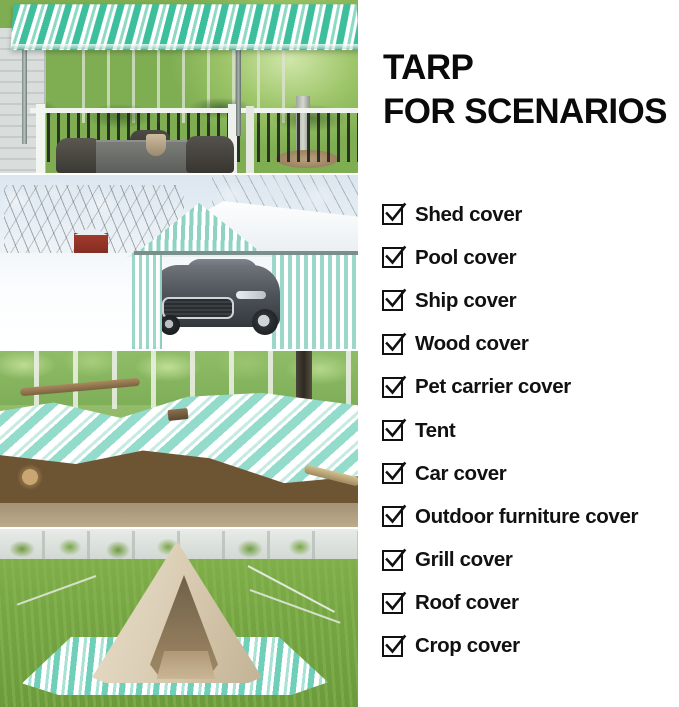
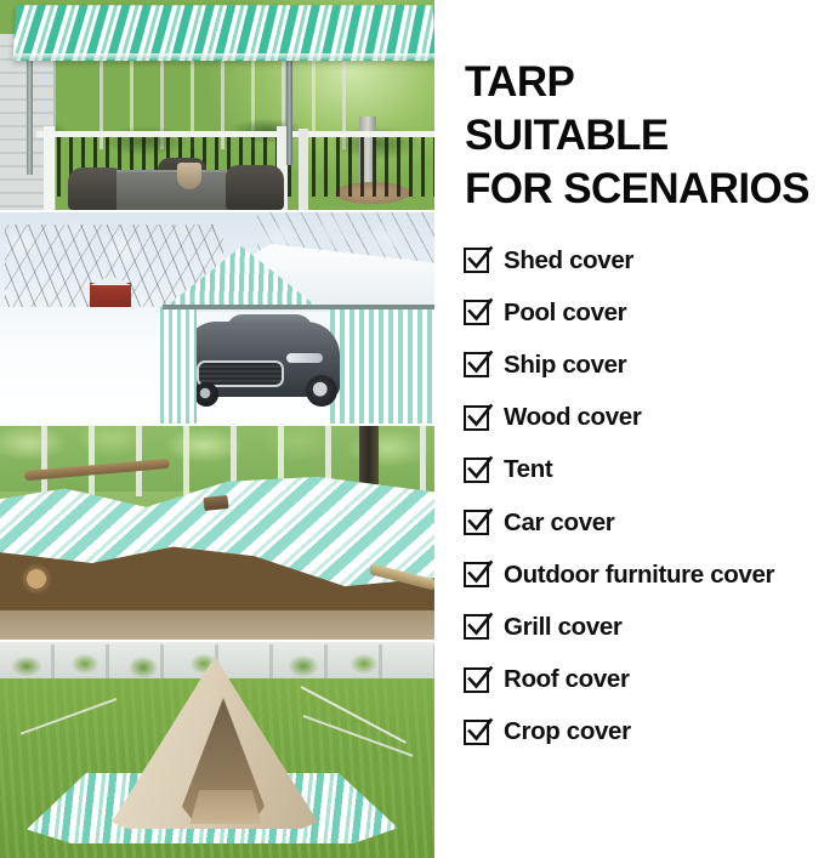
  TARP
+ SUITABLE
  FOR SCENARIOS
  Shed cover
  Pool cover
  Ship cover
  Wood cover
- Pet carrier cover
  Tent
  Car cover
  Outdoor furniture cover
  Grill cover
  Roof cover
  Crop cover
